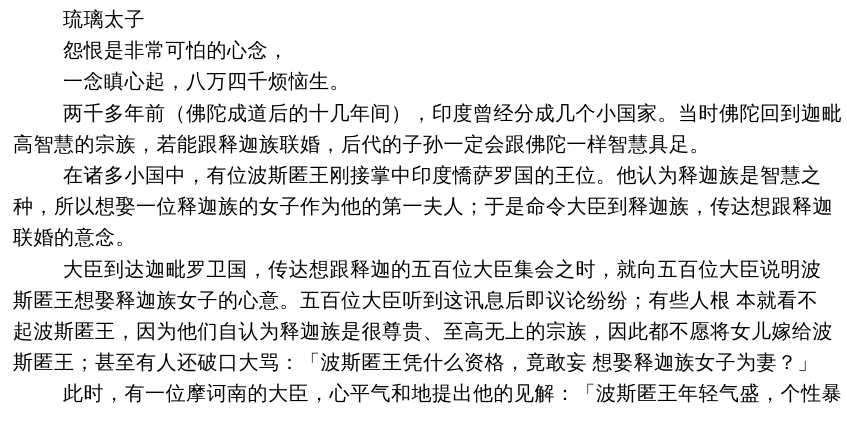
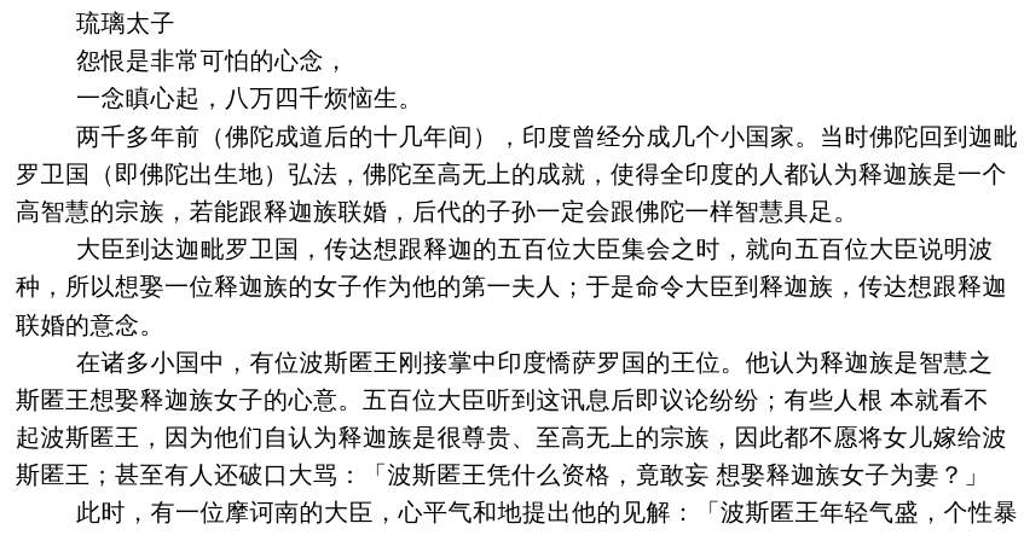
  琉璃太子
  怨恨是非常可怕的心念，
  一念瞋心起，八万四千烦恼生。
  两千多年前（佛陀成道后的十几年间），印度曾经分成几个小国家。当时佛陀回到迦毗
+ 罗卫国（即佛陀出生地）弘法，佛陀至高无上的成就，使得全印度的人都认为释迦族是一个
  高智慧的宗族，若能跟释迦族联婚，后代的子孙一定会跟佛陀一样智慧具足。
- 在诸多小国中，有位波斯匿王刚接掌中印度憍萨罗国的王位。他认为释迦族是智慧之
+ 大臣到达迦毗罗卫国，传达想跟释迦的五百位大臣集会之时，就向五百位大臣说明波
  种，所以想娶一位释迦族的女子作为他的第一夫人；于是命令大臣到释迦族，传达想跟释迦
  联婚的意念。
- 大臣到达迦毗罗卫国，传达想跟释迦的五百位大臣集会之时，就向五百位大臣说明波
+ 在诸多小国中，有位波斯匿王刚接掌中印度憍萨罗国的王位。他认为释迦族是智慧之
  斯匿王想娶释迦族女子的心意。五百位大臣听到这讯息后即议论纷纷；有些人根 本就看不
  起波斯匿王，因为他们自认为释迦族是很尊贵、至高无上的宗族，因此都不愿将女儿嫁给波
  斯匿王；甚至有人还破口大骂：「波斯匿王凭什么资格，竟敢妄 想娶释迦族女子为妻？」
  此时，有一位摩诃南的大臣，心平气和地提出他的见解：「波斯匿王年轻气盛，个性暴
